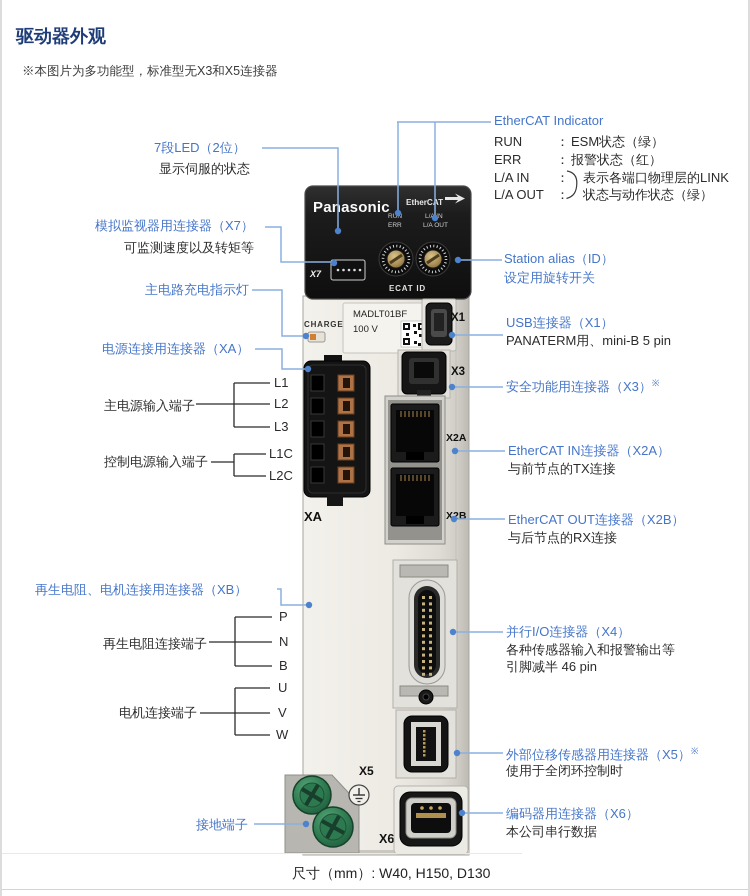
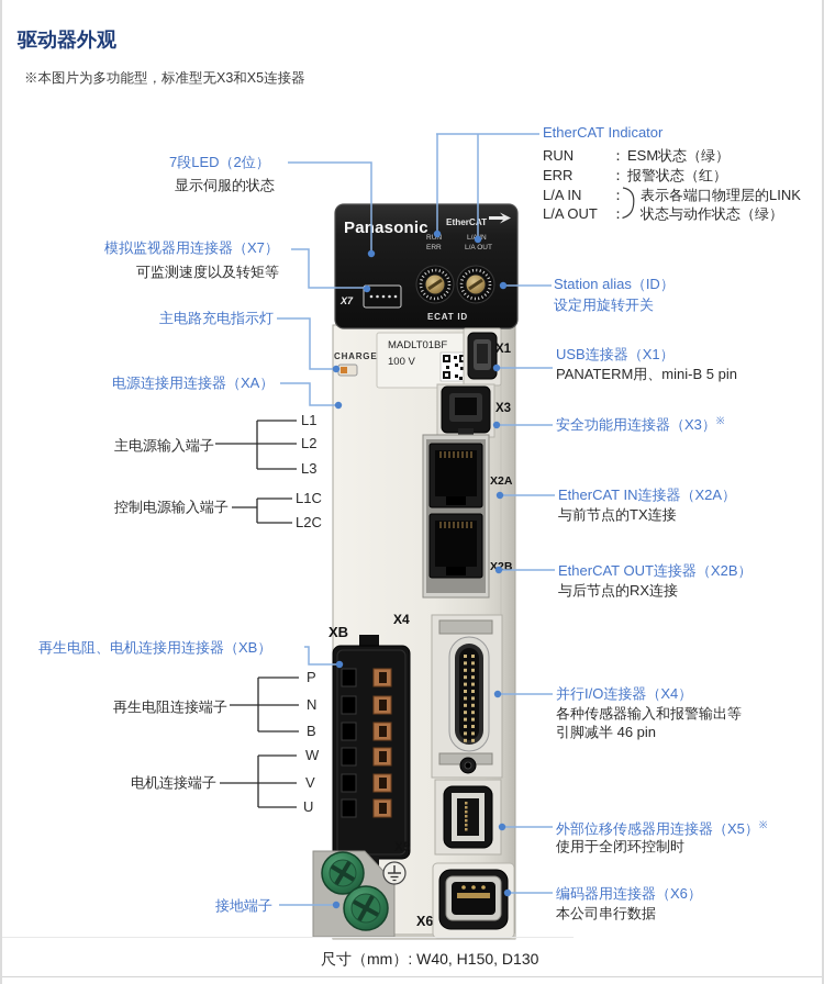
  Panasonic
  EtherCT
  ECAT ID
  X7
  CHARGE
  MADLT01BF
  100 V
  X1
  X3
- XA
  X2A
  X2B
+ XB
+ X4
  X5
  X6
  驱动器外观
  ※本图片为多功能型，标准型无X3和X5连接器
  7段LED（2位）
  显示伺服的状态
  模拟监视器用连接器（X7）
  可监测速度以及转矩等
  主电路充电指示灯
  电源连接用连接器（XA）
  主电源输入端子
  L1
  L2
  L3
  控制电源输入端子
  L1C
  L2C
  再生电阻、电机连接用连接器（XB）
  再生电阻连接端子
  P
  N
  B
  电机连接端子
- U
+ W
  V
- W
+ U
  接地端子
  EtherCAT Indicator
  RUN ： ESM状态（绿）
  ERR ： 报警状态（红）
  L/A IN ： 表示各端口物理层的LINK
  L/A OUT ： 状态与动作状态（绿）
  Station alias（ID）
  设定用旋转开关
  USB连接器（X1）
  PANATERM用、mini-B 5 pin
  安全功能用连接器（X3）※
  EtherCAT IN连接器（X2A）
  与前节点的TX连接
  EtherCAT OUT连接器（X2B）
  与后节点的RX连接
  并行I/O连接器（X4）
  各种传感器输入和报警输出等
  引脚减半 46 pin
  外部位移传感器用连接器（X5）※
  使用于全闭环控制时
  编码器用连接器（X6）
  本公司串行数据
  尺寸（mm）: W40, H150, D130
